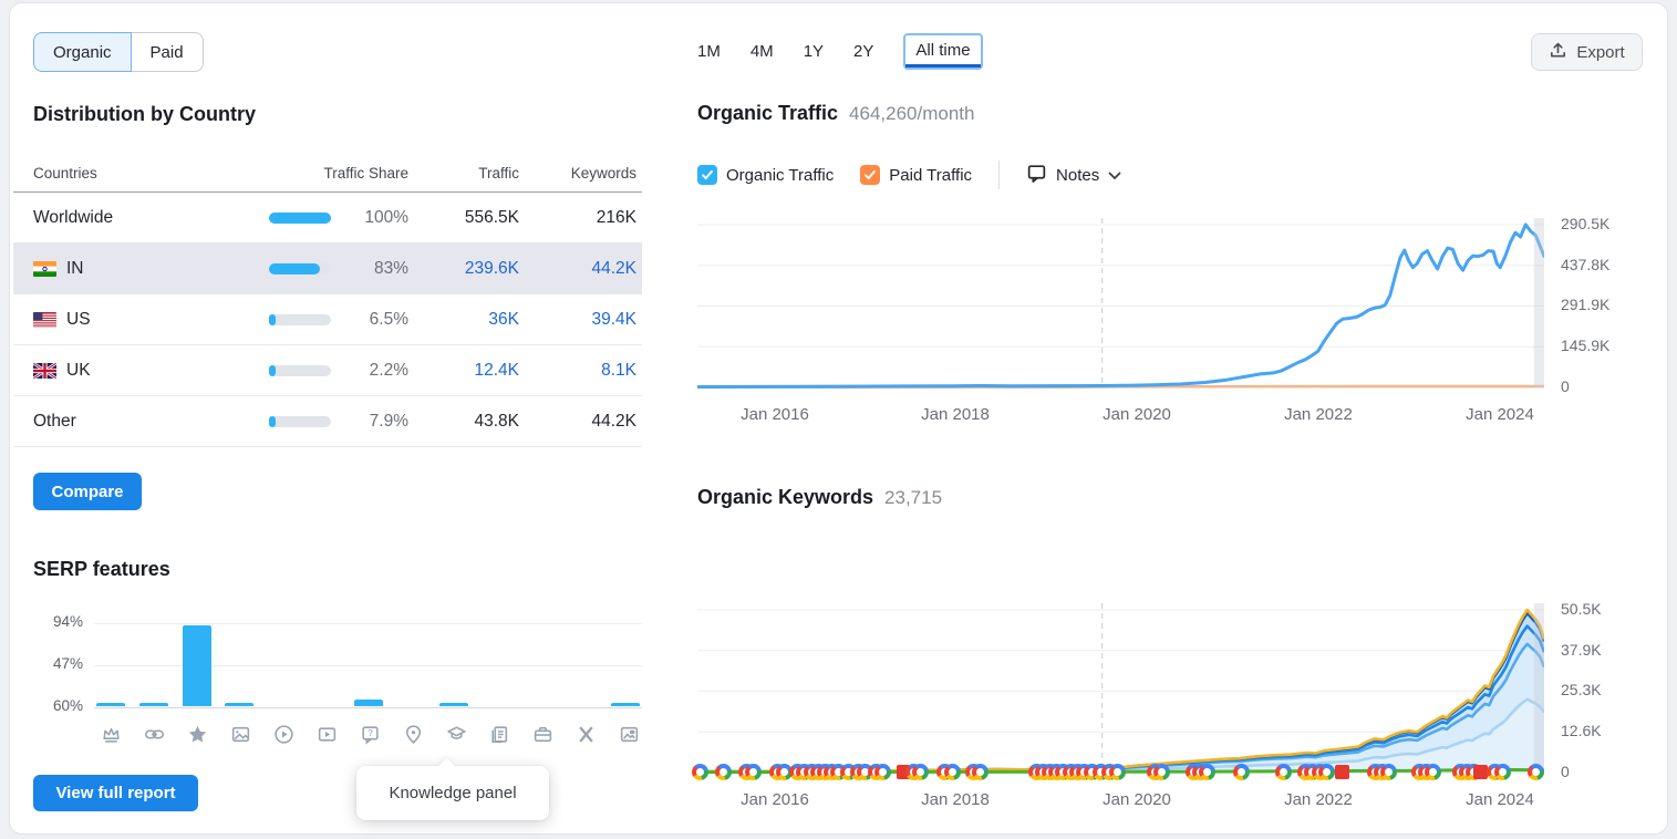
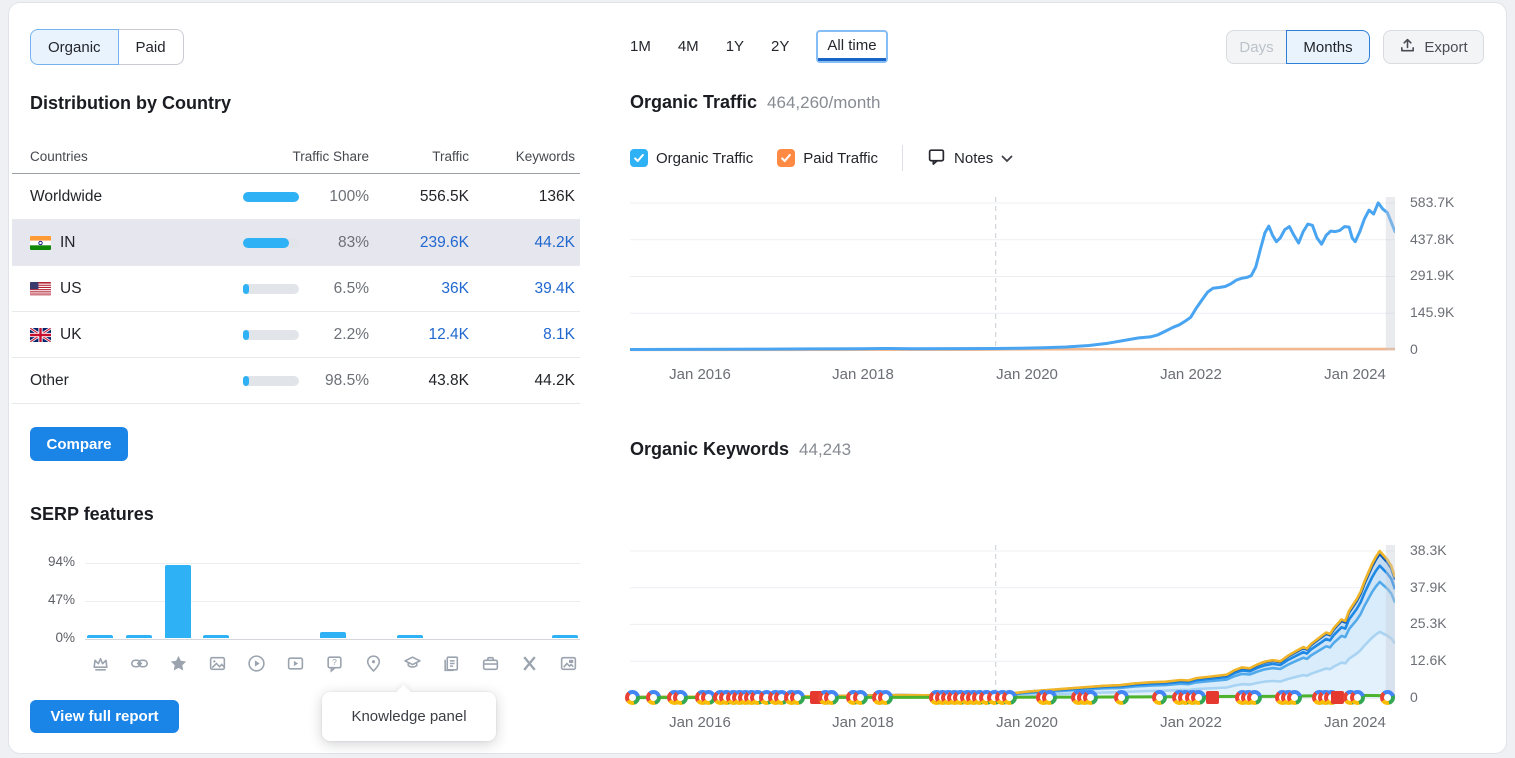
  Organic
  Paid
  Distribution by Country
  Countries
  Traffic Share
  Traffic
  Keywords
  Worldwide
  100%
  556.5K
- 216K
+ 136K
  IN
  83%
  239.6K
  44.2K
  US
  6.5%
  36K
  39.4K
  UK
  2.2%
  12.4K
  8.1K
  Other
- 7.9%
+ 98.5%
  43.8K
  44.2K
  Compare
  SERP features
  94%
  47%
- 60%
+ 0%
  ?
  Knowledge panel
  View full report
  1M
  4M
  1Y
  2Y
  All time
+ Days
+ Months
  Export
  Organic Traffic
  464,260/month
  Organic Traffic
  Paid Traffic
  Notes
  Organic Keywords
- 23,715
+ 44,243
- 290.5K
+ 583.7K
  437.8K
  291.9K
  145.9K
  0
  Jan 2016
  Jan 2018
  Jan 2020
  Jan 2022
  Jan 2024
- 50.5K
+ 38.3K
  37.9K
  25.3K
  12.6K
  0
  Jan 2016
  Jan 2018
  Jan 2020
  Jan 2022
  Jan 2024
